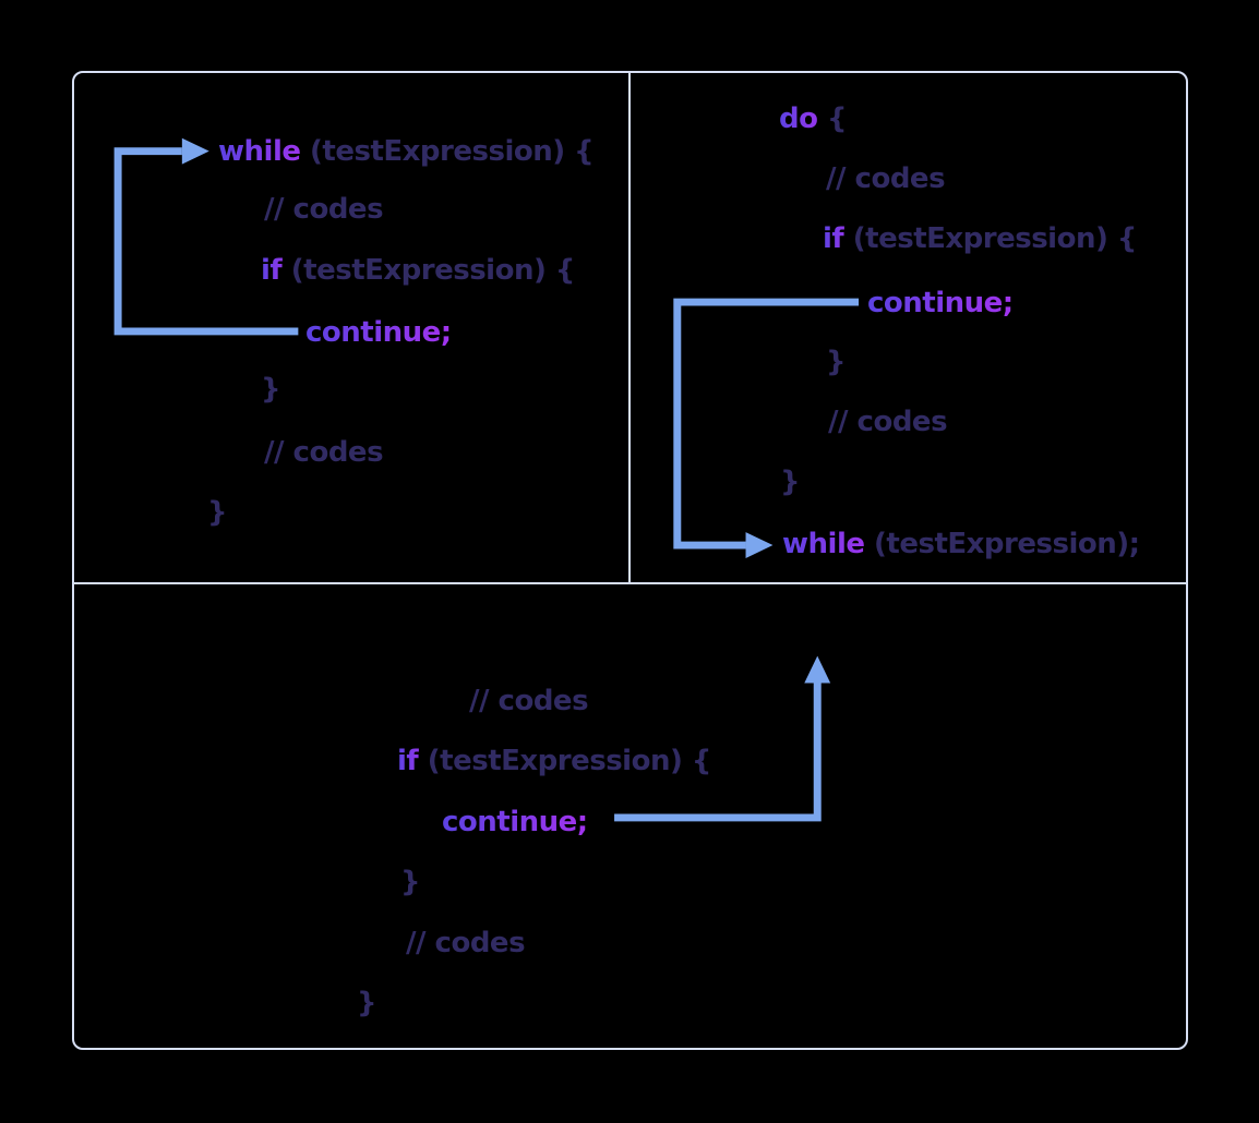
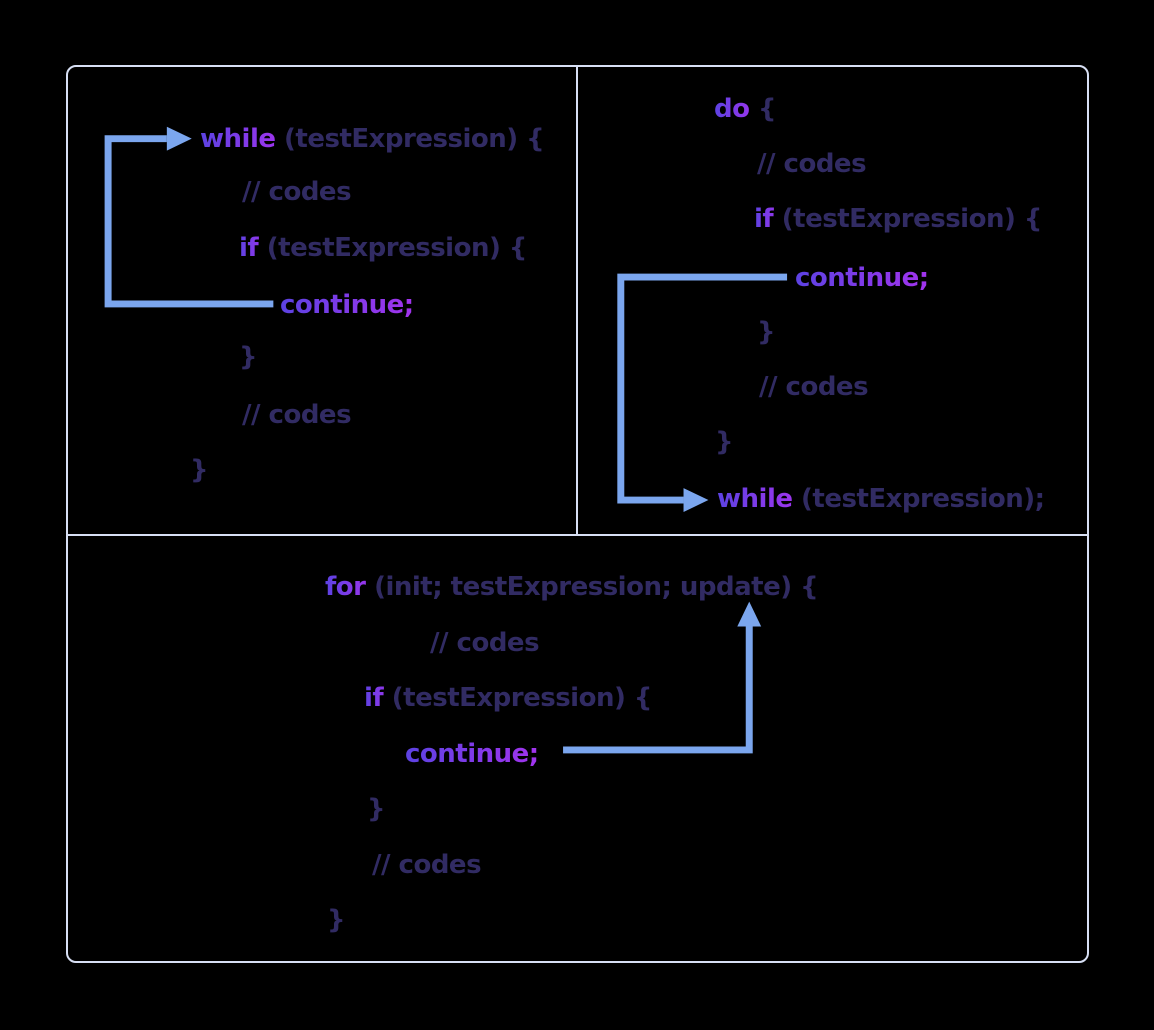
  while
  (testExpression) {
  // codes
  if
  (testExpression) {
  continue;
  }
  // codes
  }
  do
  {
  // codes
  if
  (testExpression) {
  continue;
  }
  // codes
  }
  while
  (testExpression);
+ for
+ (init; testExpression; update) {
  // codes
  if
  (testExpression) {
  continue;
  }
  // codes
  }
